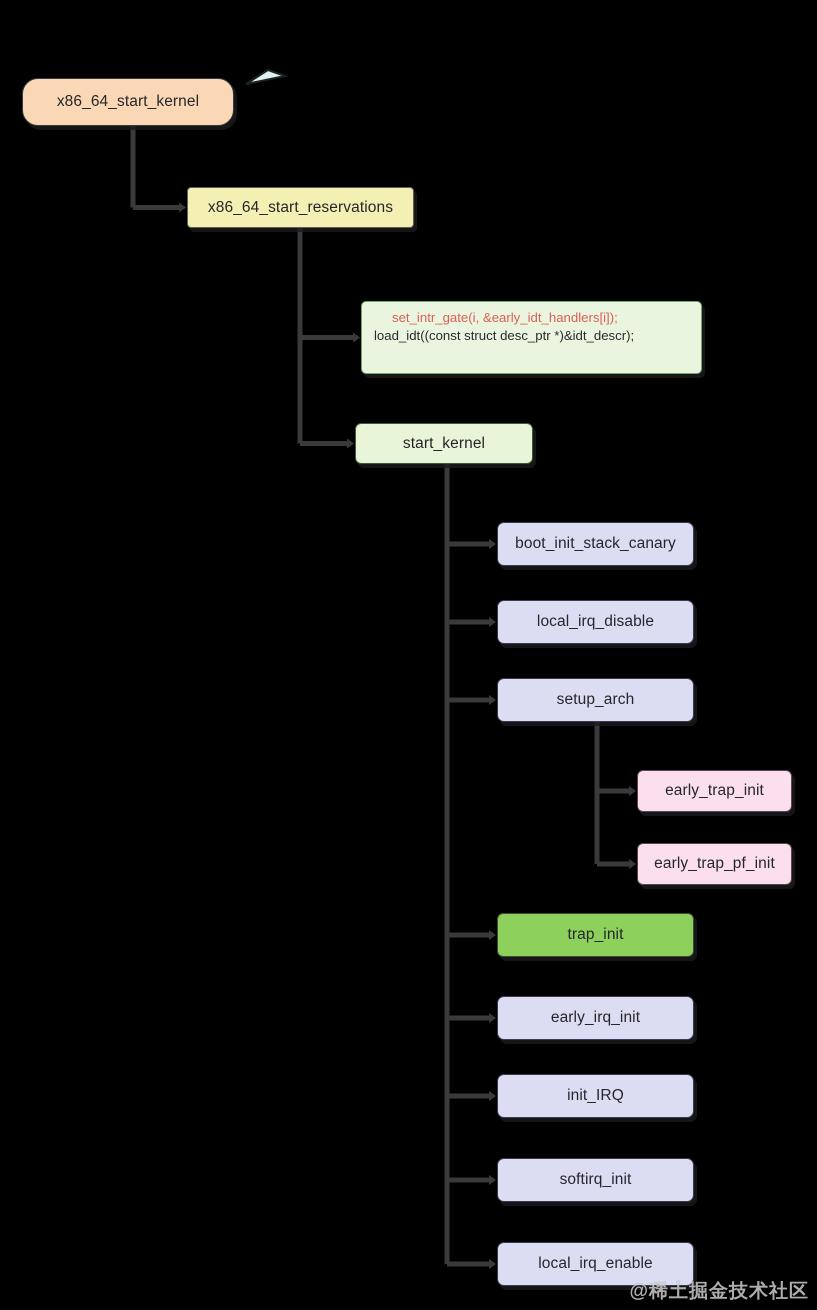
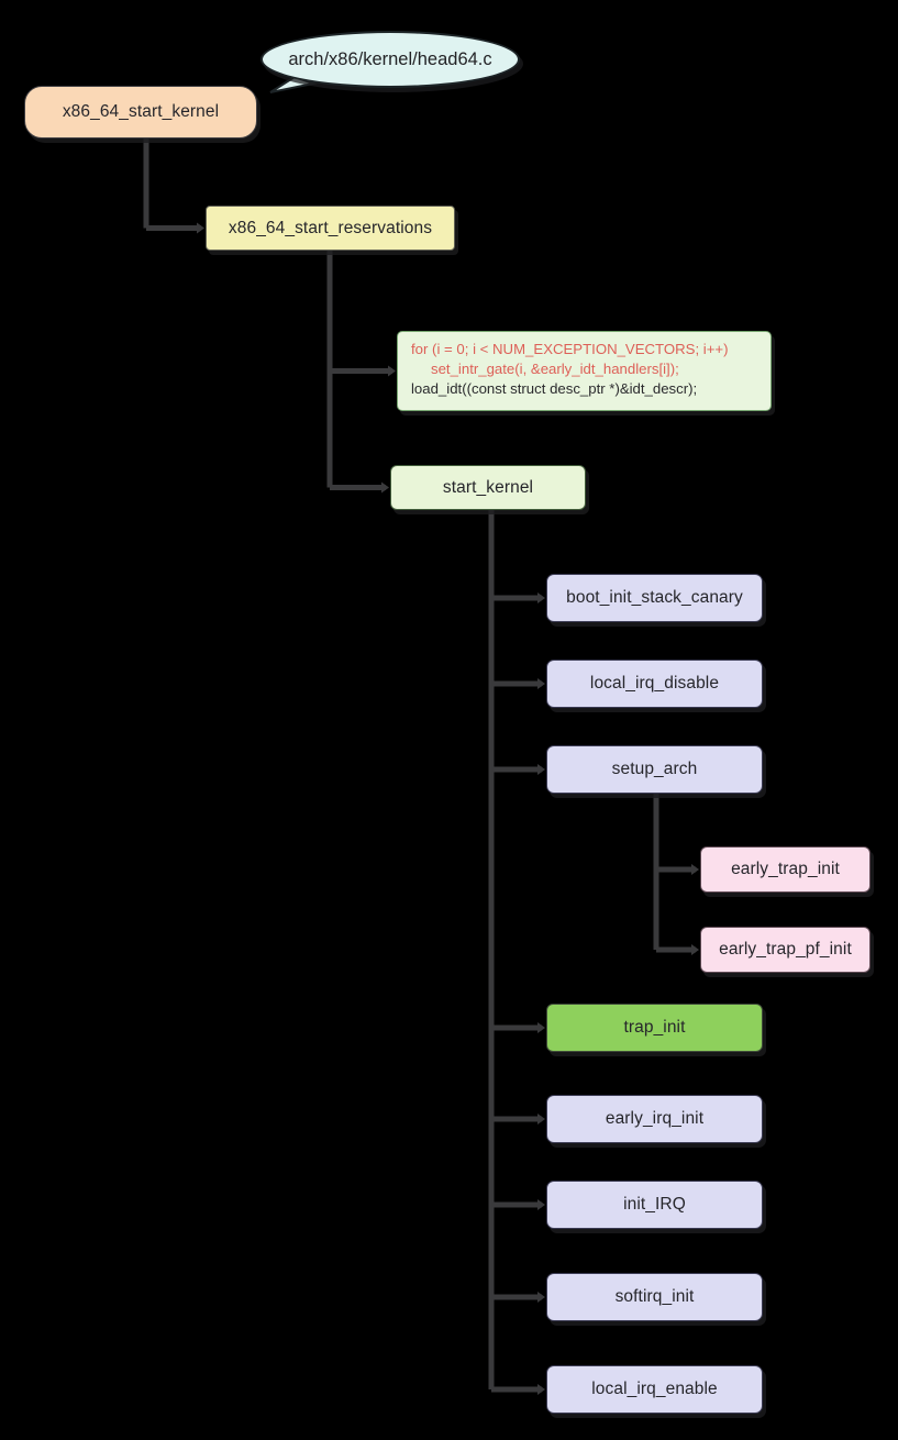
+ arch/x86/kernel/head64.c
  x86_64_start_kernel
  x86_64_start_reservations
  start_kernel
  boot_init_stack_canary
  local_irq_disable
  setup_arch
  early_trap_init
  early_trap_pf_init
  trap_init
  early_irq_init
  init_IRQ
  softirq_init
  local_irq_enable
+ for (i = 0; i < NUM_EXCEPTION_VECTORS; i++)
  set_intr_gate(i, &early_idt_handlers[i]);
  load_idt((const struct desc_ptr *)&idt_descr);
- @稀土掘金技术社区
